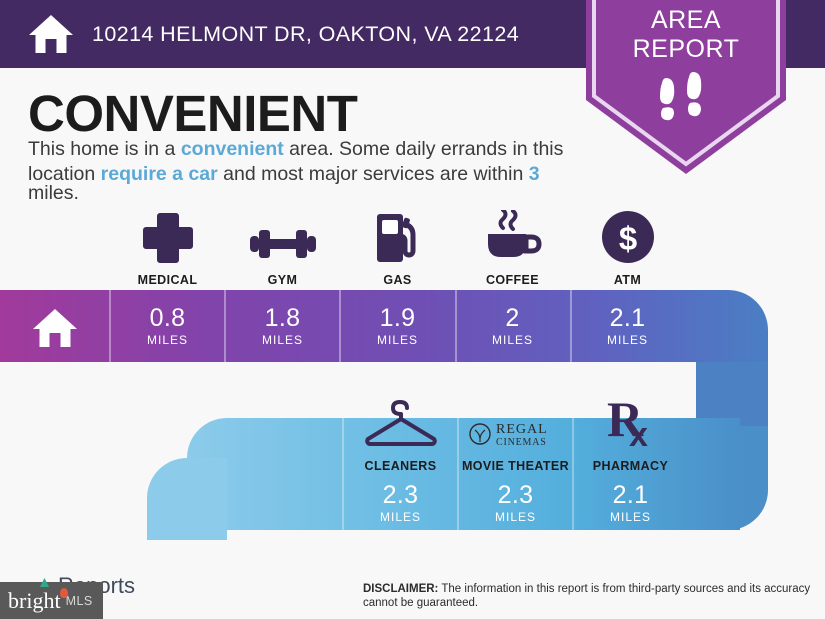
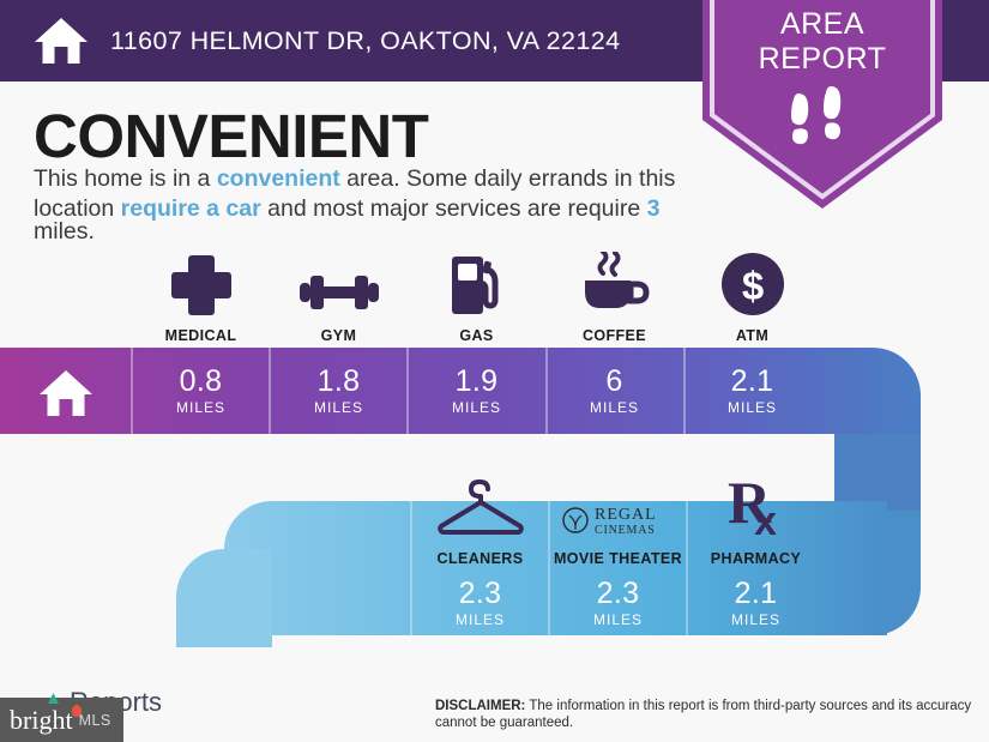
- 10214 HELMONT DR, OAKTON, VA 22124
+ 11607 HELMONT DR, OAKTON, VA 22124
  AREA
  REPORT
  CONVENIENT
  This home is in a convenient area. Some daily errands in this
- location require a car and most major services are within 3 miles.
+ location require a car and most major services are require 3 miles.
  MEDICAL
  GYM
  GAS
  COFFEE
  $
  ATM
  0.8
  MILES
  1.8
  MILES
  1.9
  MILES
- 2
+ 6
  MILES
  2.1
  MILES
  CLEANERS
  REGAL
  CINEMAS
  MOVIE THEATER
  R
  x
  PHARMACY
  2.3
  MILES
  2.3
  MILES
  2.1
  MILES
  bright
  MLS
  DISCLAIMER: The information in this report is from third-party sources and its accuracy cannot be guaranteed.
